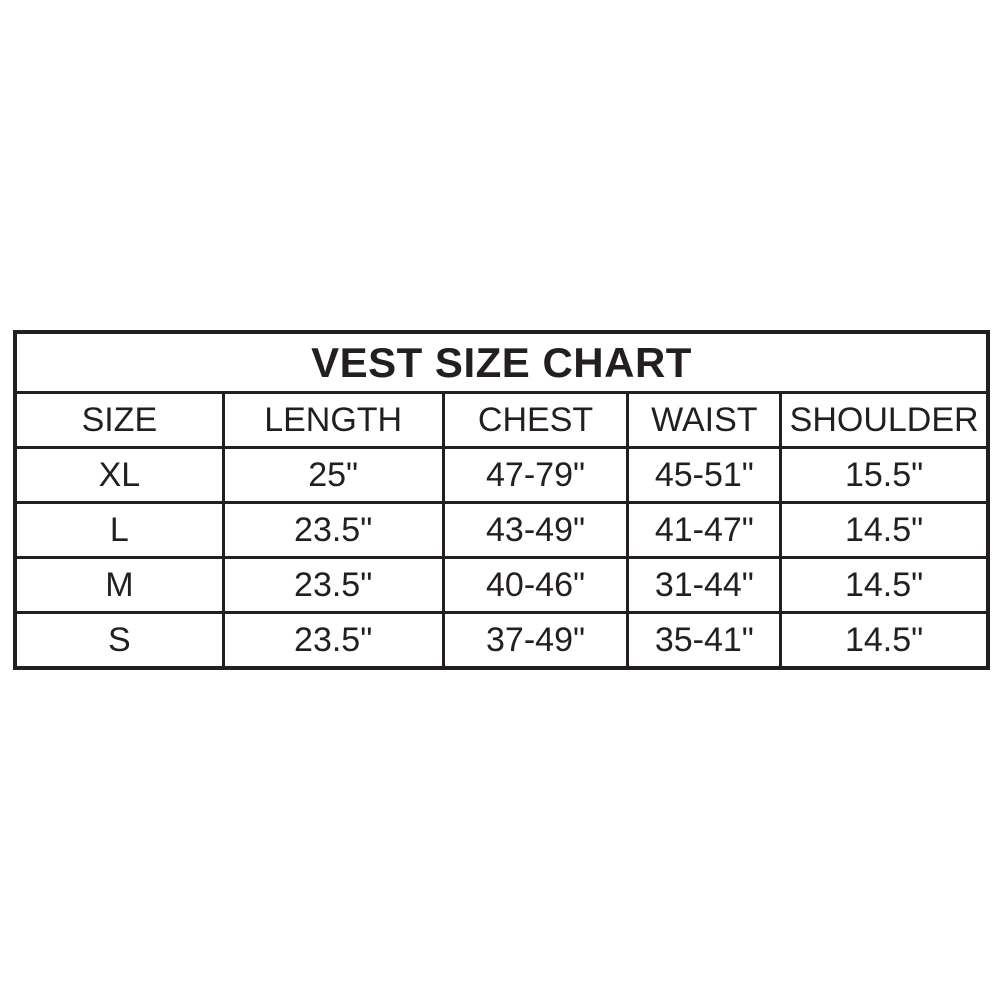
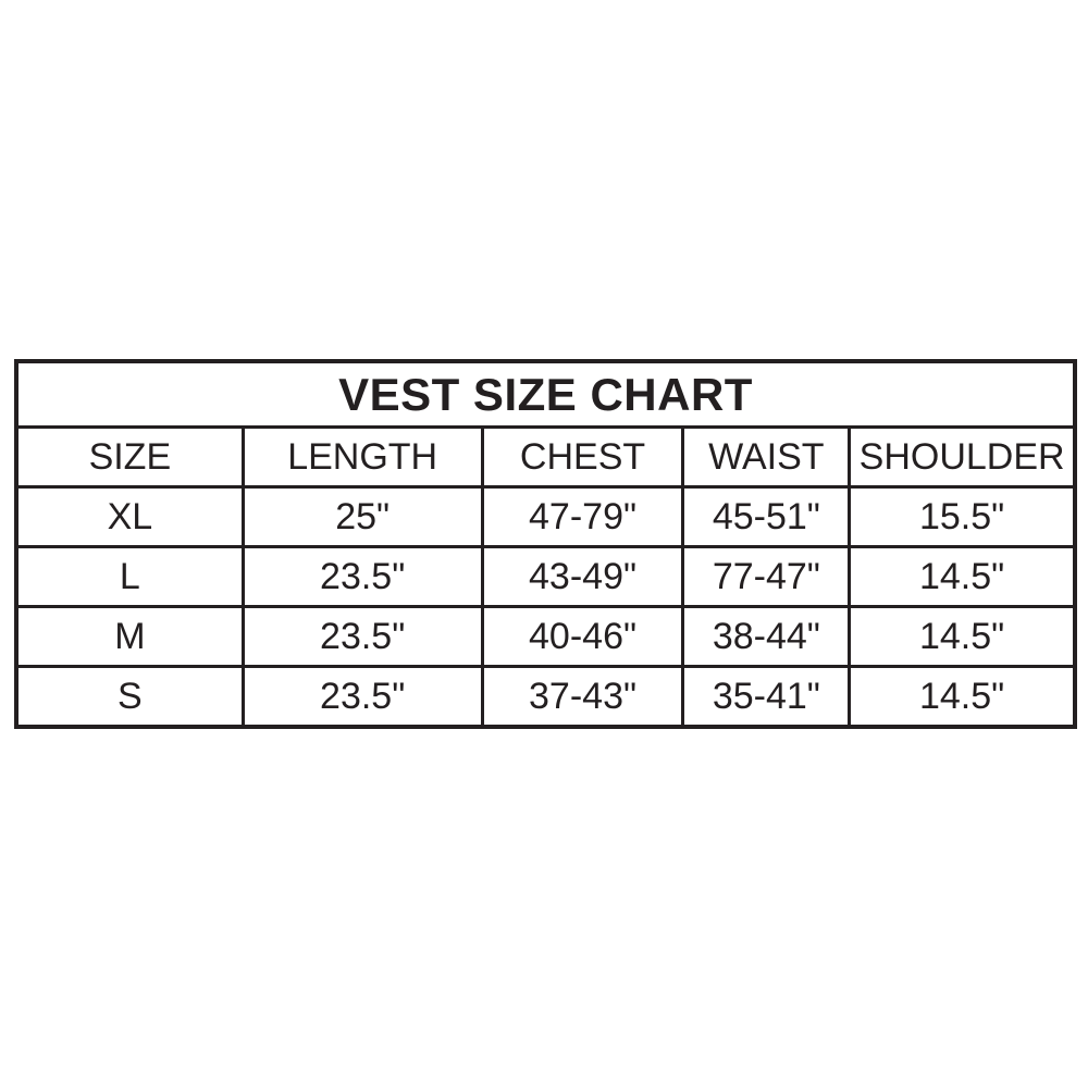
  VEST SIZE CHART
  SIZE	LENGTH	CHEST	WAIST	SHOULDER
  XL	25"	47-79"	45-51"	15.5"
- L	23.5"	43-49"	41-47"	14.5"
+ L	23.5"	43-49"	77-47"	14.5"
- M	23.5"	40-46"	31-44"	14.5"
+ M	23.5"	40-46"	38-44"	14.5"
- S	23.5"	37-49"	35-41"	14.5"
+ S	23.5"	37-43"	35-41"	14.5"
